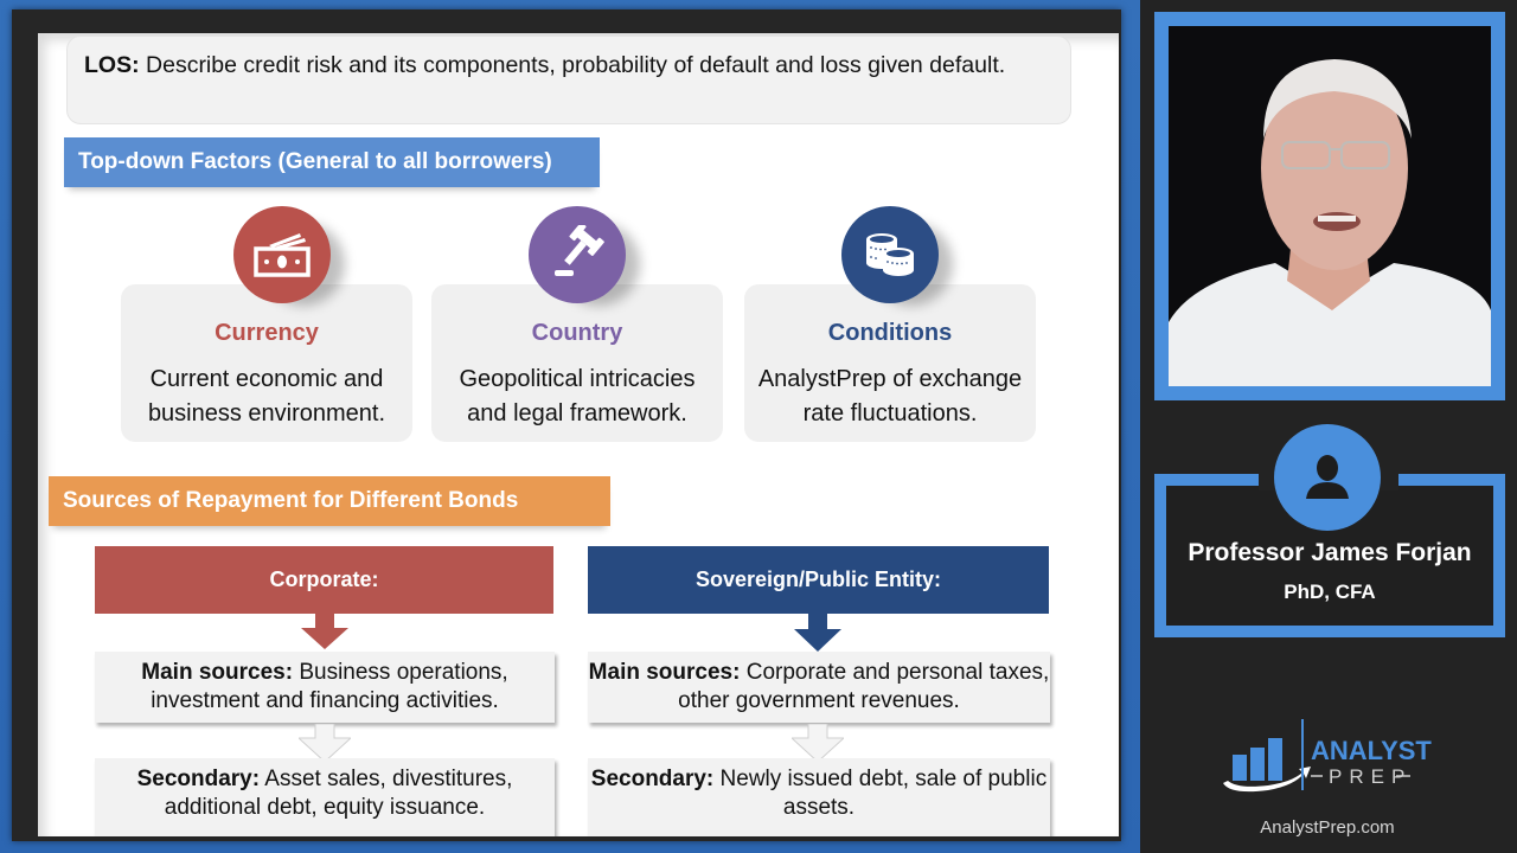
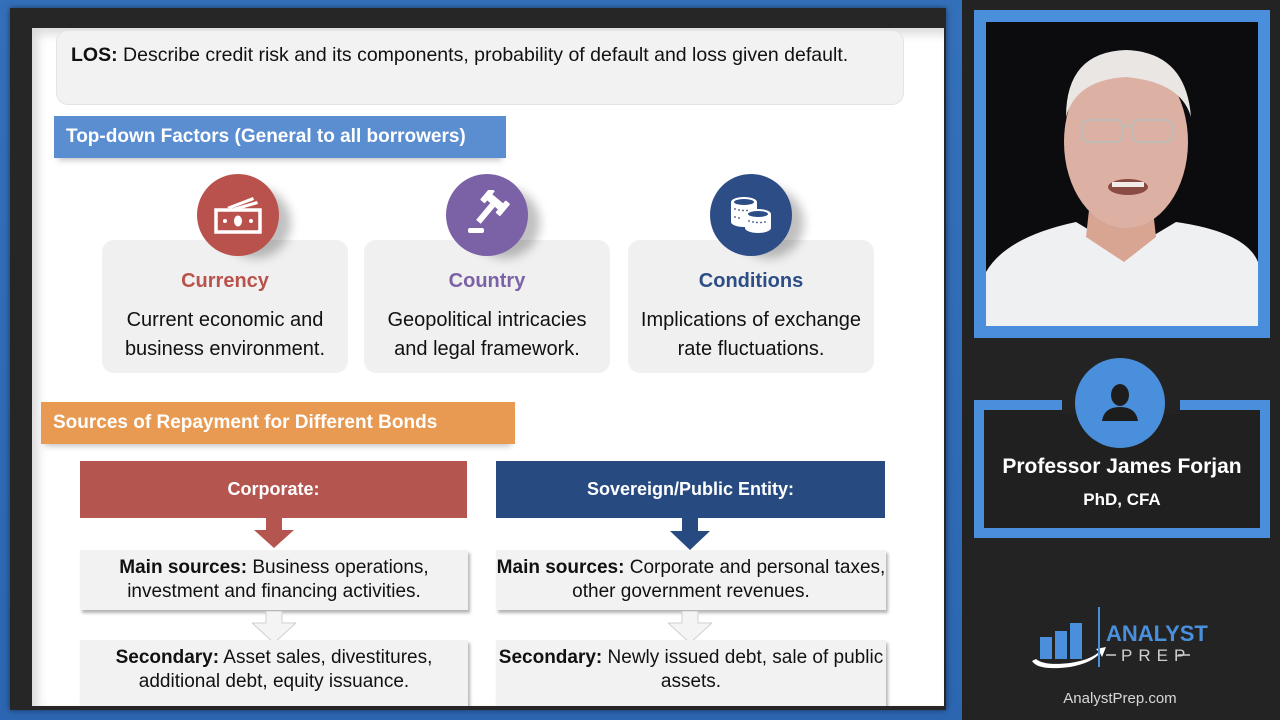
  LOS: Describe credit risk and its components, probability of default and loss given default.
  Top-down Factors (General to all borrowers)
  Currency
  Current economic and business environment.
  Country
  Geopolitical intricacies and legal framework.
  Conditions
- AnalystPrep of exchange rate fluctuations.
+ Implications of exchange rate fluctuations.
  Sources of Repayment for Different Bonds
  Corporate:
  Main sources: Business operations, investment and financing activities.
  Secondary: Asset sales, divestitures, additional debt, equity issuance.
  Sovereign/Public Entity:
  Main sources: Corporate and personal taxes, other government revenues.
  Secondary: Newly issued debt, sale of public assets.
  Professor James Forjan
  PhD, CFA
  ANALYST
  PRE
  AnalystPrep.com
